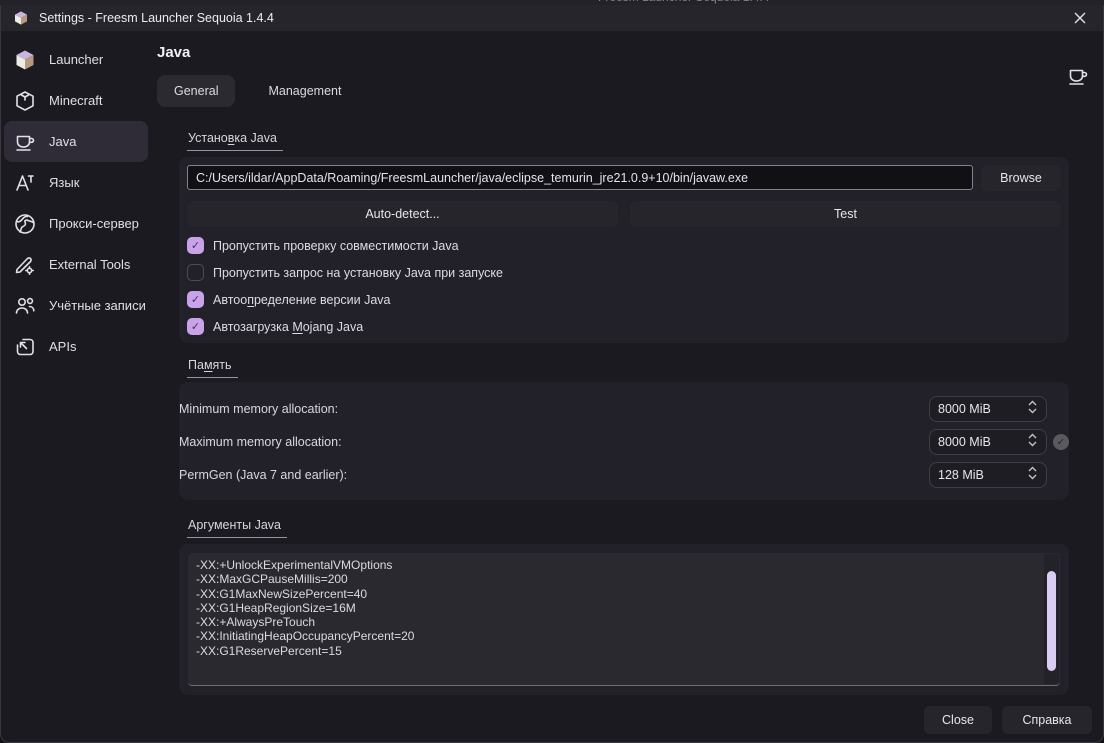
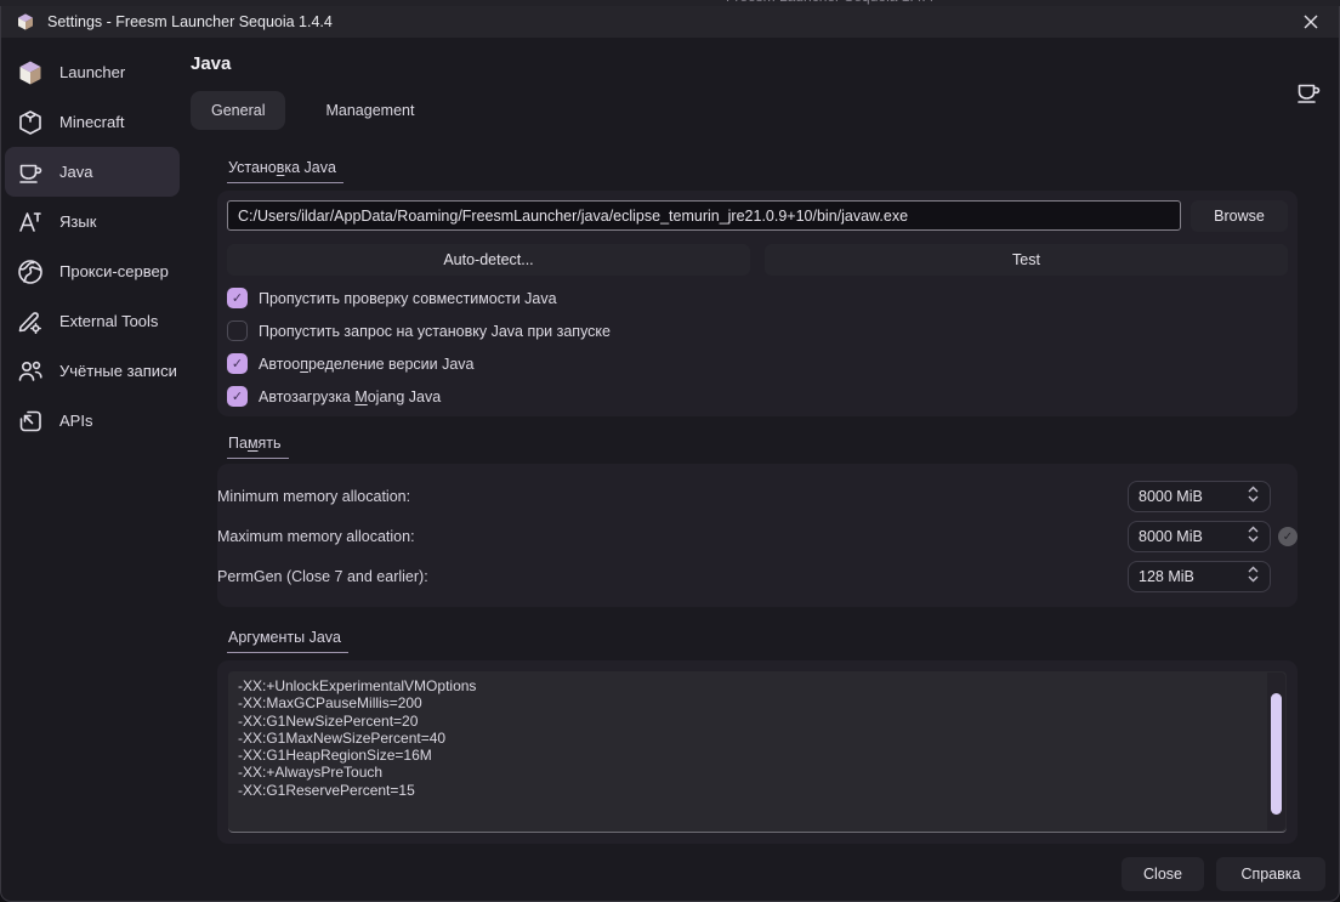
  Settings - Freesm Launcher Sequoia 1.4.4
  Launcher
  Minecraft
  Java
  Язык
  Прокси-сервер
  External Tools
  Учётные записи
  APIs
  Java
  General
  Management
  Установка Java
  C:/Users/ildar/AppData/Roaming/FreesmLauncher/java/eclipse_temurin_jre21.0.9+10/bin/javaw.exe
  Browse
  Auto-detect...
  Test
  ✓
  Пропустить проверку совместимости Java
  Пропустить запрос на установку Java при запуске
  ✓
  Автоопределение версии Java
  ✓
  Автозагрузка Mojang Java
  Память
  Minimum memory allocation:
  8000 MiB
  Maximum memory allocation:
  8000 MiB
  ✓
- PermGen (Java 7 and earlier):
+ PermGen (Close 7 and earlier):
  128 MiB
  Аргументы Java
  -XX:+UnlockExperimentalVMOptions
  -XX:MaxGCPauseMillis=200
+ -XX:G1NewSizePercent=20
  -XX:G1MaxNewSizePercent=40
  -XX:G1HeapRegionSize=16M
  -XX:+AlwaysPreTouch
- -XX:InitiatingHeapOccupancyPercent=20
  -XX:G1ReservePercent=15
  Close
  Справка
